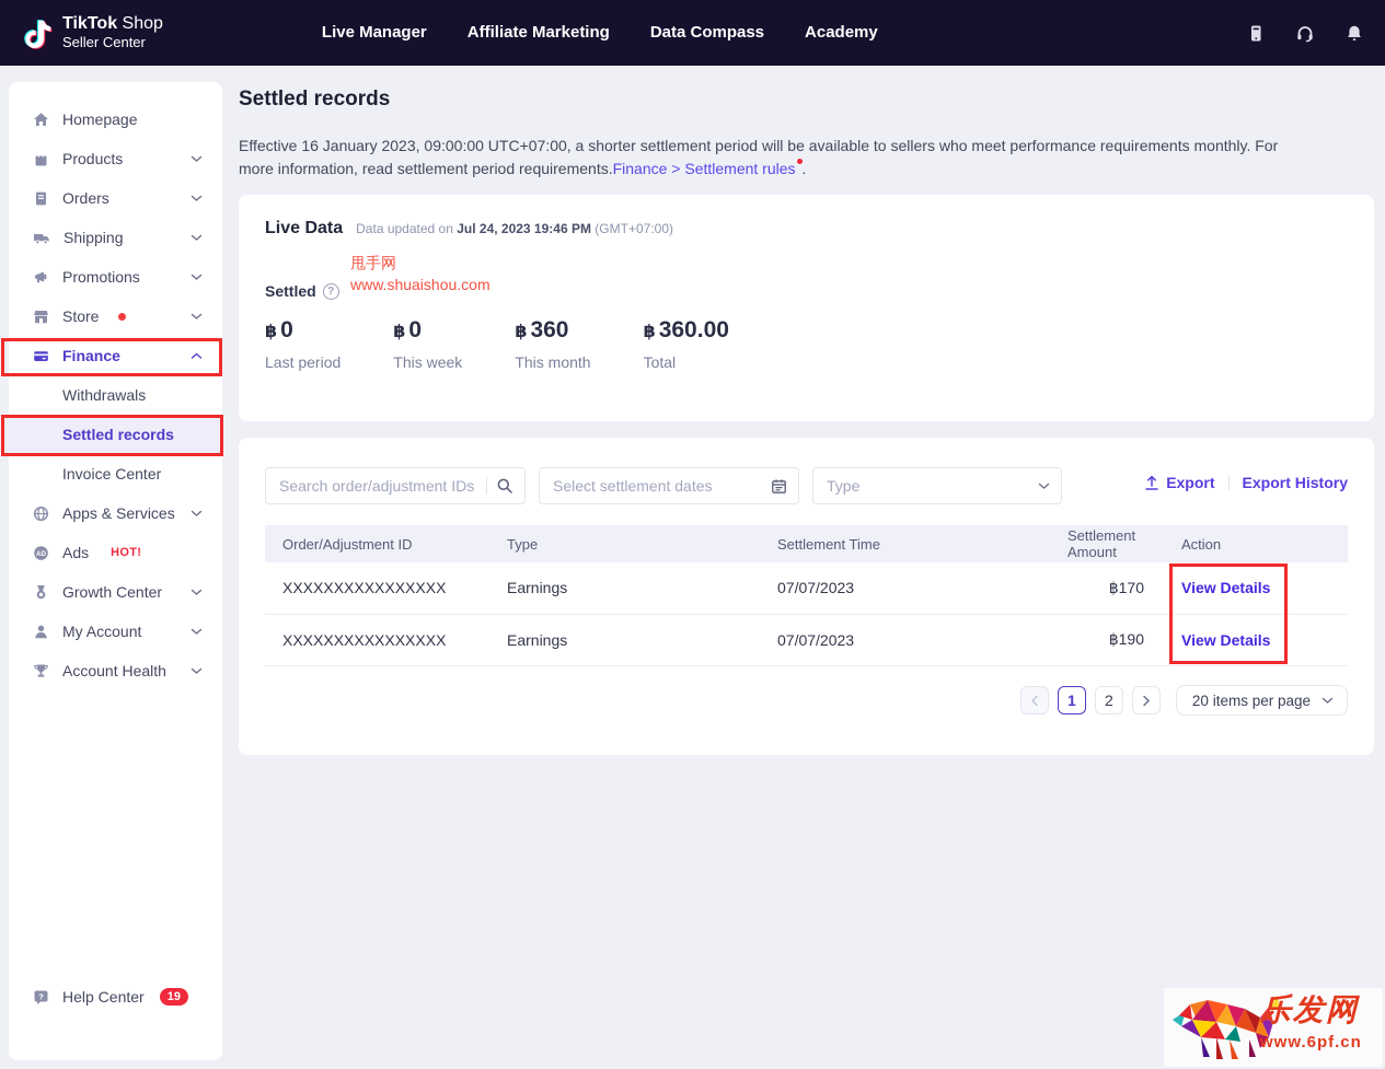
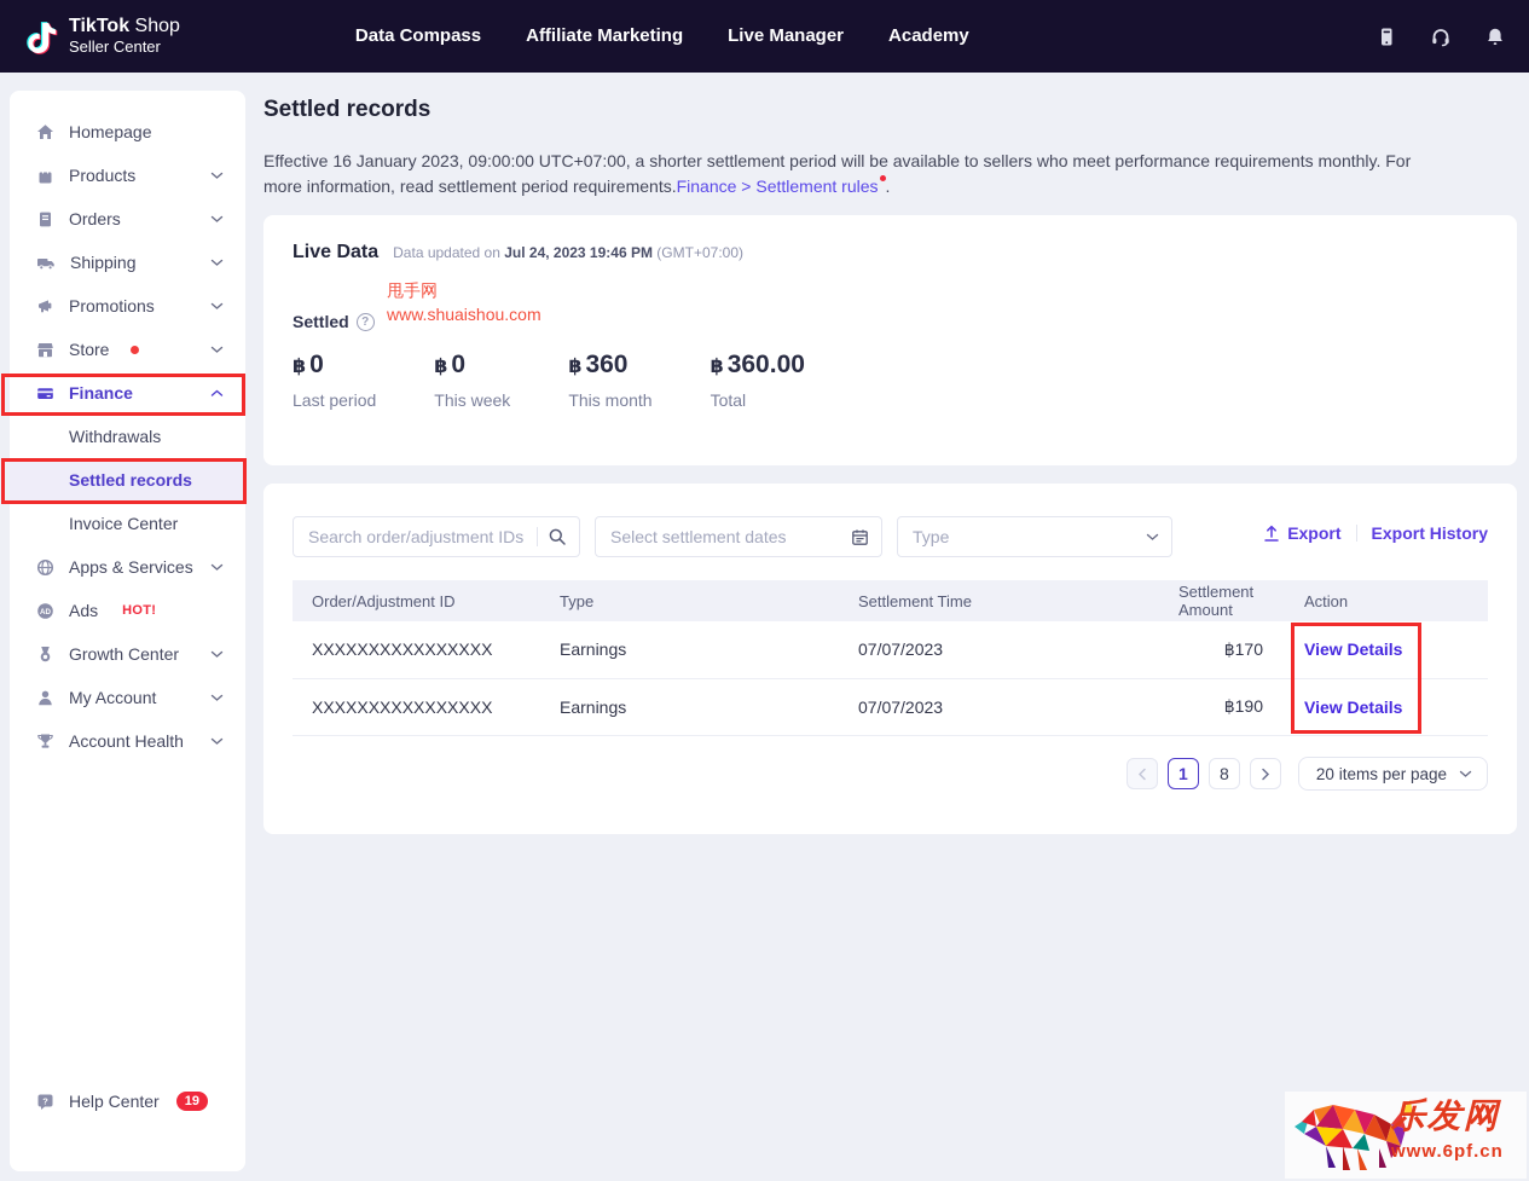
  TikTok Shop
  Seller Center
- Live Manager
+ Data Compass
  Affiliate Marketing
- Data Compass
+ Live Manager
  Academy
  Homepage
  Products
  Orders
  Shipping
  Promotions
  Store
  Finance
  Withdrawals
  Settled records
  Invoice Center
  Apps & Services
  Ads
  HOT!
  Growth Center
  My Account
  Account Health
  ?
  Help Center
  19
  Settled records
  Effective 16 January 2023, 09:00:00 UTC+07:00, a shorter settlement period will be available to sellers who meet performance requirements monthly. For more information, read settlement period requirements.Finance > Settlement rules .
  Live Data
  Data updated on Jul 24, 2023 19:46 PM (GMT+07:00)
  甩手网
  www.shuaishou.com
  Settled
  ?
  ฿
  0
  Last period
  ฿
  0
  This week
  ฿
  360
  This month
  ฿
  360.00
  Total
  Search order/adjustment IDs
  Select settlement dates
  Type
  Export
  Export History
  Order/Adjustment ID	Type	Settlement Time	Settlement Amount	Action
  XXXXXXXXXXXXXXXX	Earnings	07/07/2023	฿170	View Details
  XXXXXXXXXXXXXXXX	Earnings	07/07/2023	฿190	View Details
  1
- 2
+ 8
  20 items per page
  乐发网
  www.6pf.cn
